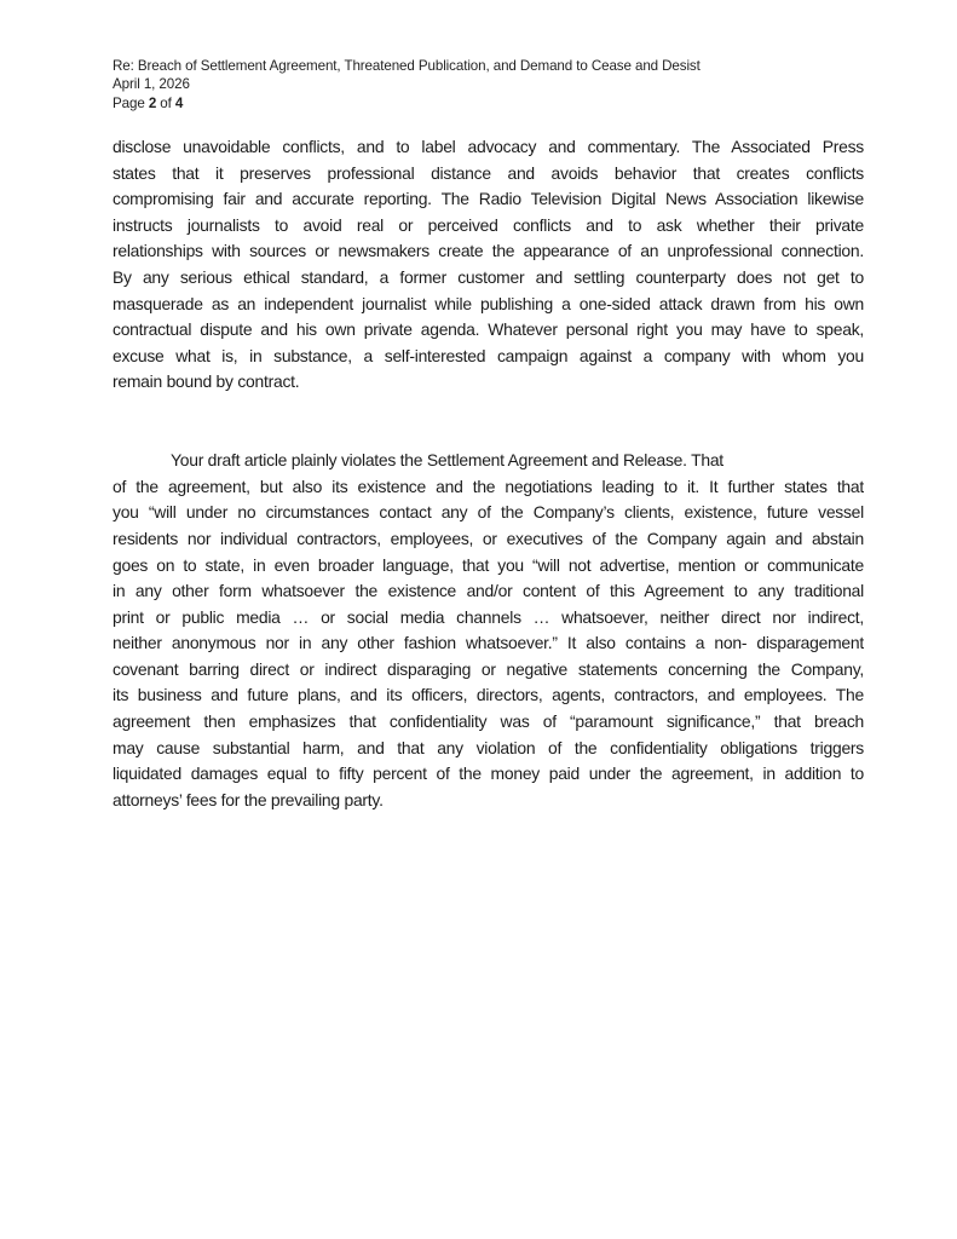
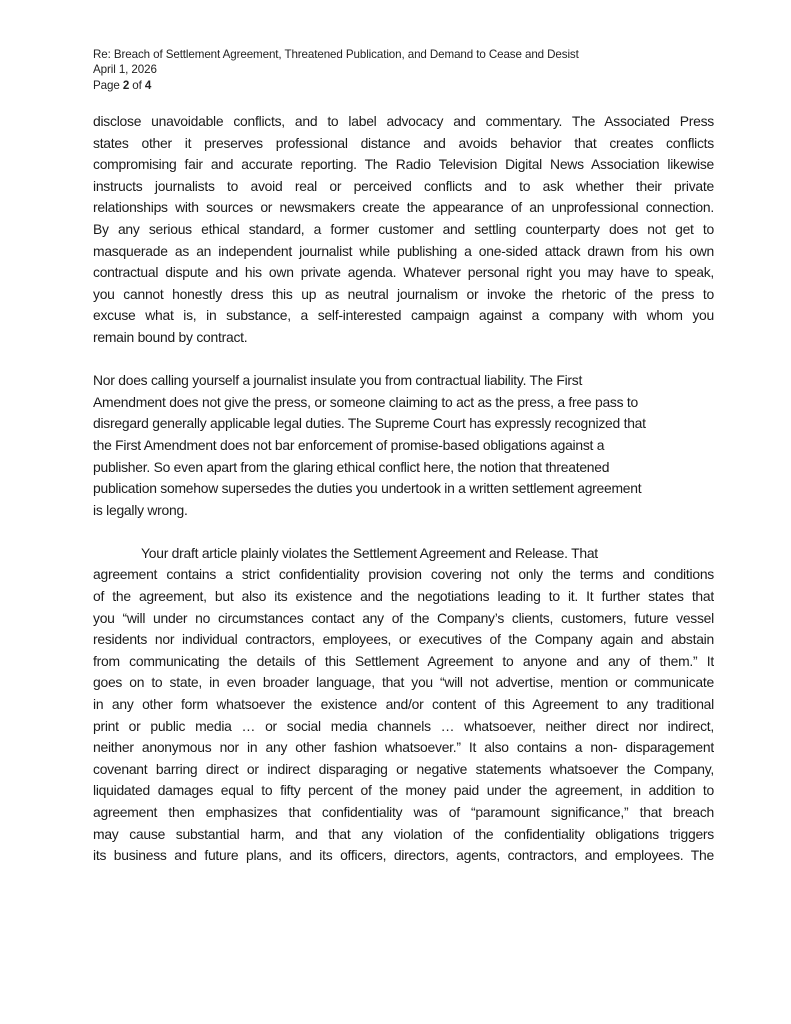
  Re: Breach of Settlement Agreement, Threatened Publication, and Demand to Cease and Desist
  April 1, 2026
  Page 2 of 4
  disclose unavoidable conflicts, and to label advocacy and commentary. The Associated Press
- states that it preserves professional distance and avoids behavior that creates conflicts
+ states other it preserves professional distance and avoids behavior that creates conflicts
  compromising fair and accurate reporting. The Radio Television Digital News Association likewise
  instructs journalists to avoid real or perceived conflicts and to ask whether their private
  relationships with sources or newsmakers create the appearance of an unprofessional connection.
  By any serious ethical standard, a former customer and settling counterparty does not get to
  masquerade as an independent journalist while publishing a one-sided attack drawn from his own
  contractual dispute and his own private agenda. Whatever personal right you may have to speak,
+ you cannot honestly dress this up as neutral journalism or invoke the rhetoric of the press to
  excuse what is, in substance, a self-interested campaign against a company with whom you
  remain bound by contract.
+ Nor does calling yourself a journalist insulate you from contractual liability. The First
+ Amendment does not give the press, or someone claiming to act as the press, a free pass to
+ disregard generally applicable legal duties. The Supreme Court has expressly recognized that
+ the First Amendment does not bar enforcement of promise-based obligations against a
+ publisher. So even apart from the glaring ethical conflict here, the notion that threatened
+ publication somehow supersedes the duties you undertook in a written settlement agreement
+ is legally wrong.
  Your draft article plainly violates the Settlement Agreement and Release. That
+ agreement contains a strict confidentiality provision covering not only the terms and conditions
  of the agreement, but also its existence and the negotiations leading to it. It further states that
- you “will under no circumstances contact any of the Company’s clients, existence, future vessel
+ you “will under no circumstances contact any of the Company’s clients, customers, future vessel
  residents nor individual contractors, employees, or executives of the Company again and abstain
+ from communicating the details of this Settlement Agreement to anyone and any of them.” It
  goes on to state, in even broader language, that you “will not advertise, mention or communicate
  in any other form whatsoever the existence and/or content of this Agreement to any traditional
  print or public media … or social media channels … whatsoever, neither direct nor indirect,
  neither anonymous nor in any other fashion whatsoever.” It also contains a non- disparagement
- covenant barring direct or indirect disparaging or negative statements concerning the Company,
+ covenant barring direct or indirect disparaging or negative statements whatsoever the Company,
- its business and future plans, and its officers, directors, agents, contractors, and employees. The
+ liquidated damages equal to fifty percent of the money paid under the agreement, in addition to
  agreement then emphasizes that confidentiality was of “paramount significance,” that breach
  may cause substantial harm, and that any violation of the confidentiality obligations triggers
- liquidated damages equal to fifty percent of the money paid under the agreement, in addition to
+ its business and future plans, and its officers, directors, agents, contractors, and employees. The
- attorneys’ fees for the prevailing party.
